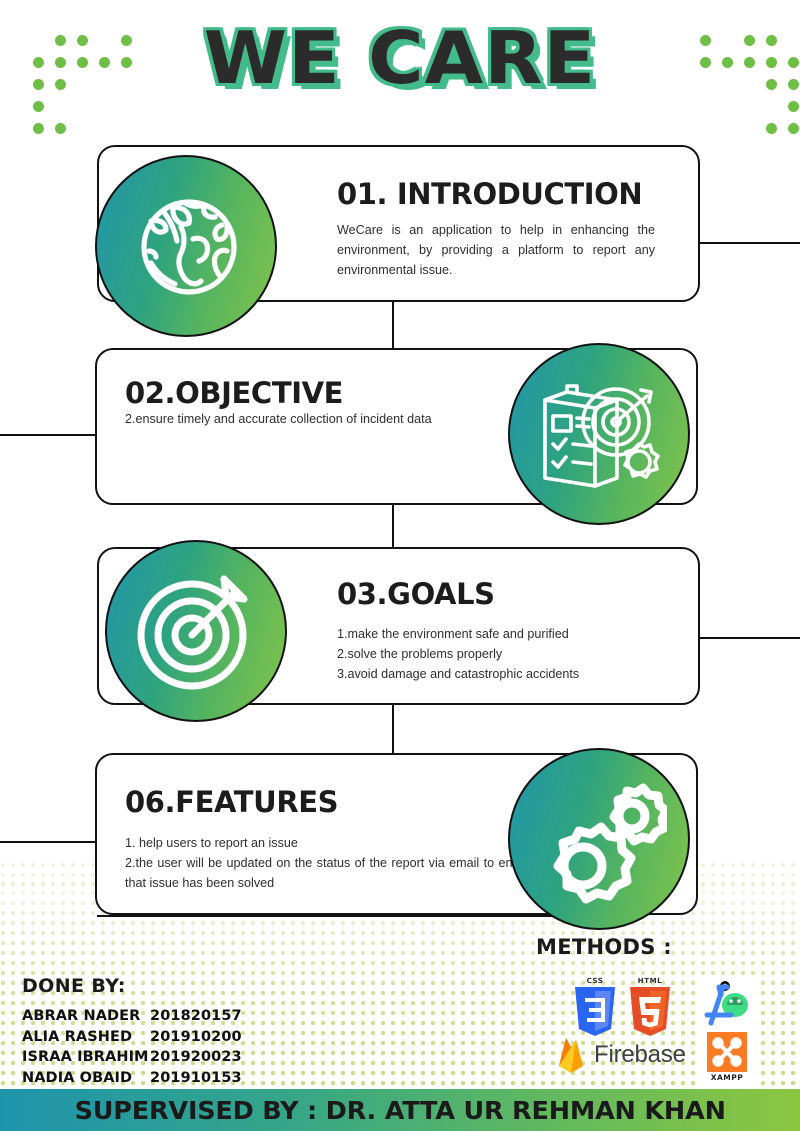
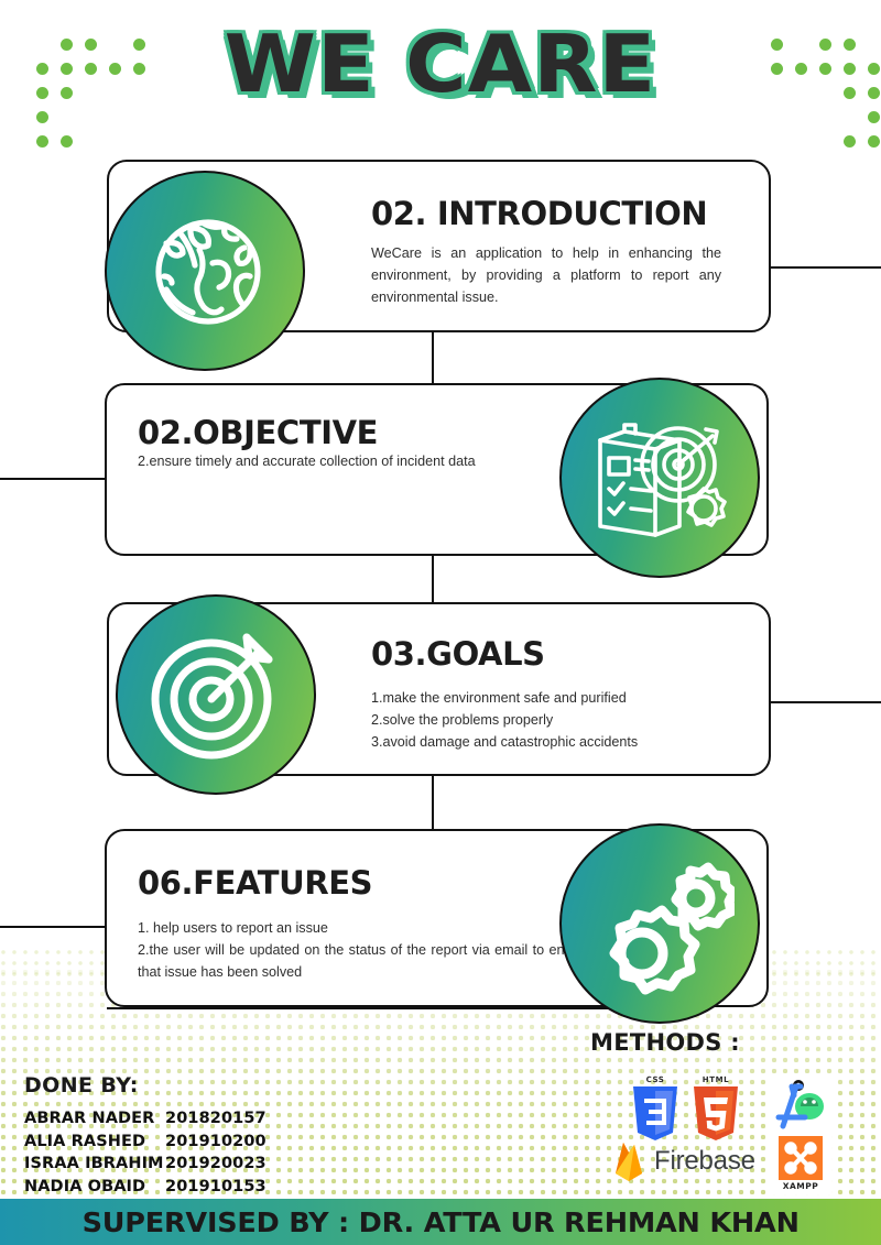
  WE CARE
- 01. INTRODUCTION
+ 02. INTRODUCTION
  WeCare is an application to help in enhancing the environment, by providing a platform to report any environmental issue.
  02.OBJECTIVE
  2.ensure timely and accurate collection of incident data
  03.GOALS
  1.make the environment safe and purified
  2.solve the problems properly
  3.avoid damage and catastrophic accidents
  06.FEATURES
  1. help users to report an issue
  2.the user will be updated on the status of the report via email to en that issue has been solved
  DONE BY:
  ABRAR NADER
  201820157
  ALIA RASHED
  201910200
  ISRAA IBRAHIM
  201920023
  NADIA OBAID
  201910153
  METHODS :
  CSS
  HTML
  Firebase
  XAMPP
  SUPERVISED BY : DR. ATTA UR REHMAN KHAN
